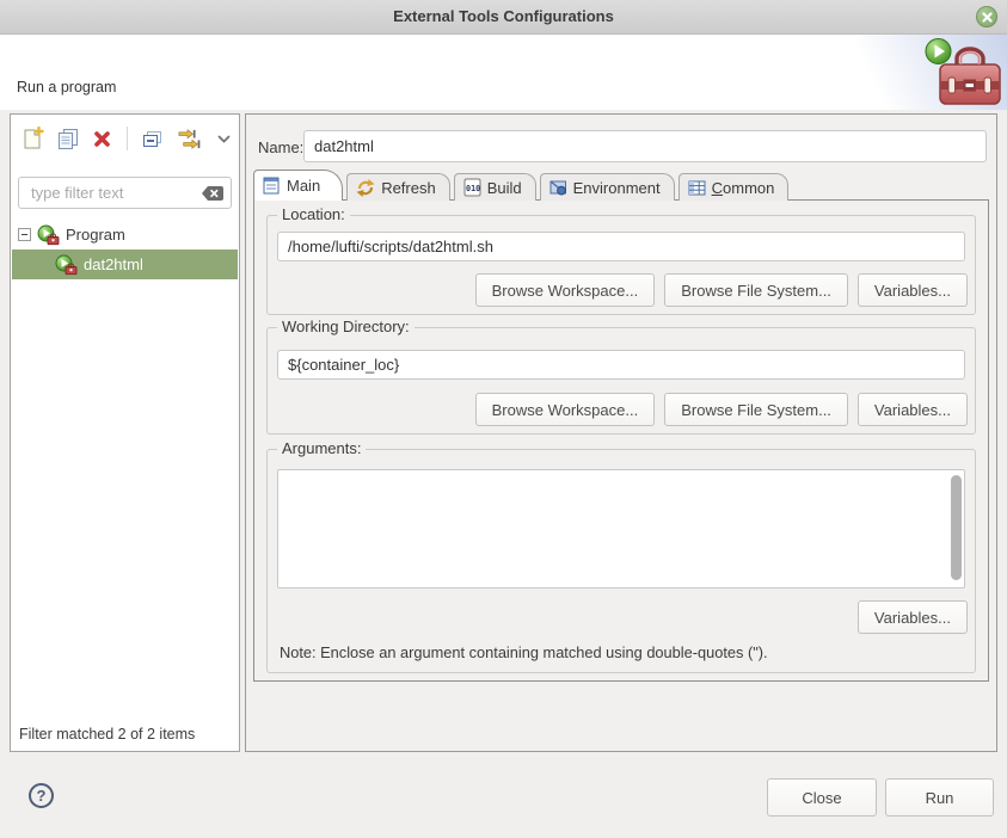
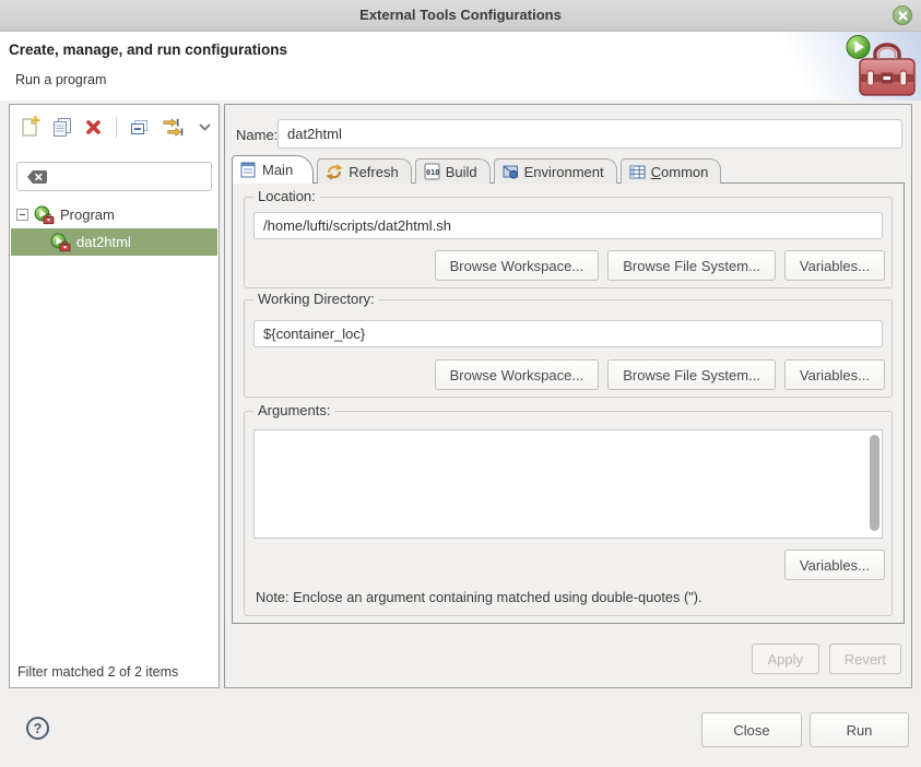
  External Tools Configurations
+ Create, manage, and run configurations
  Run a program
- type filter text
  Program
  dat2html
  Filter matched 2 of 2 items
  Name:
  dat2html
  Main
  Refresh
  010
  Build
  Environment
  Common
  Location:
  /home/lufti/scripts/dat2html.sh
  Browse Workspace...
  Browse File System...
  Variables...
  Working Directory:
  ${container_loc}
  Browse Workspace...
  Browse File System...
  Variables...
  Arguments:
  Variables...
  Note: Enclose an argument containing matched using double-quotes (").
+ Apply
+ Revert
  ?
  Close
  Run
